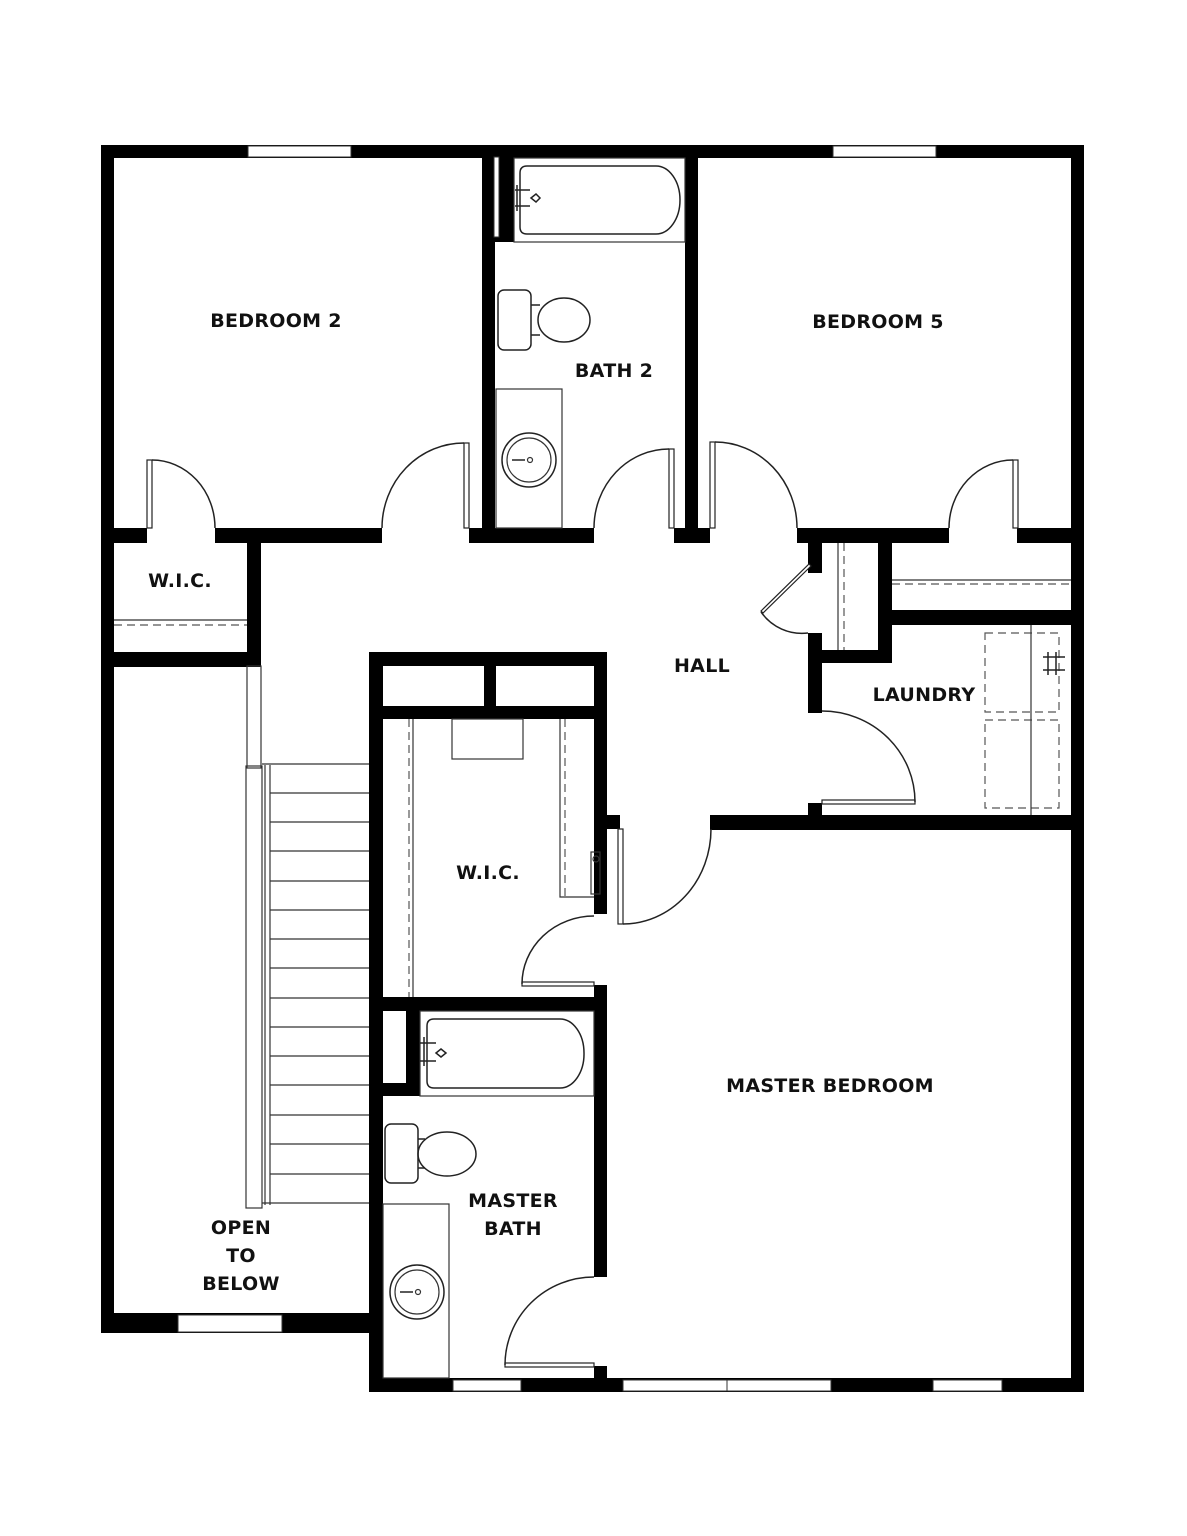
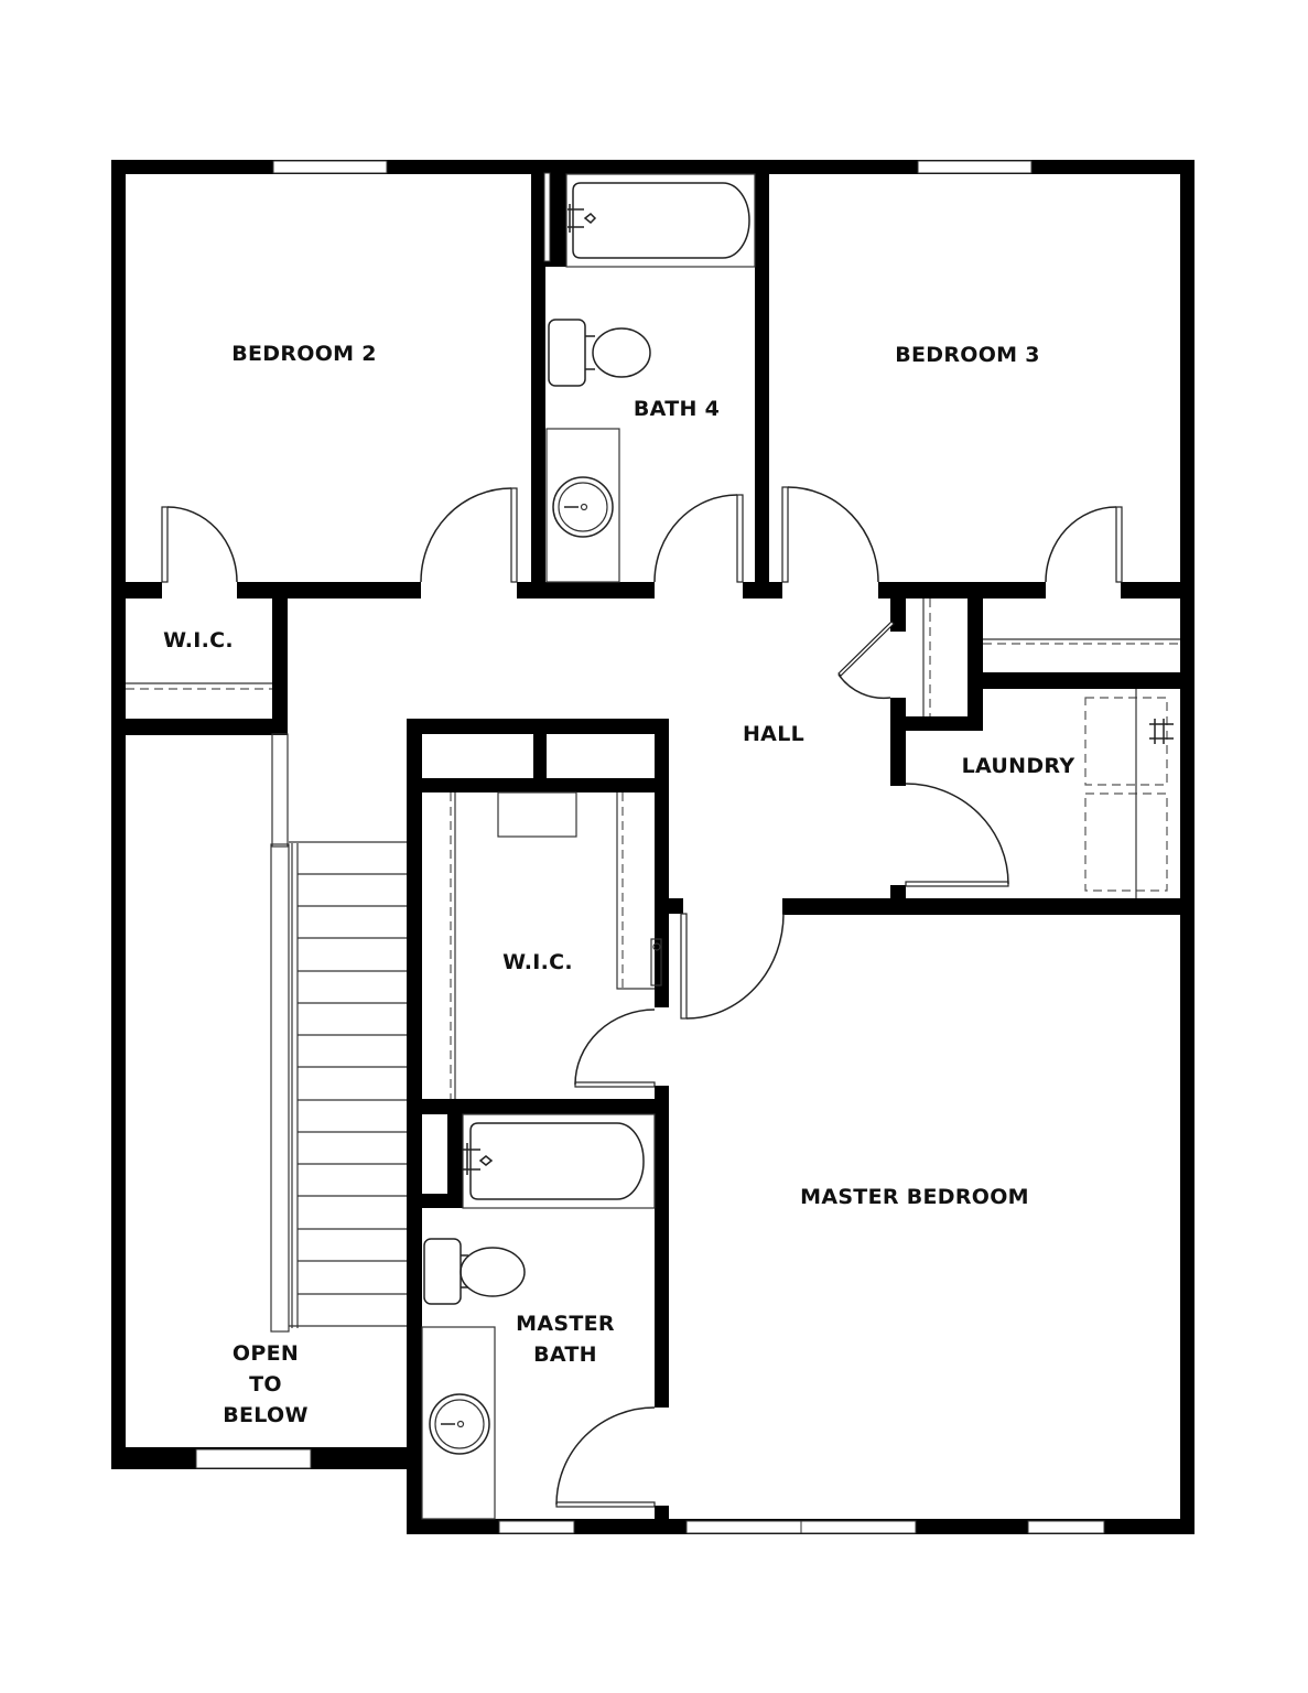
  BEDROOM 2
- BATH 2
+ BATH 4
- BEDROOM 5
+ BEDROOM 3
  W.I.C.
  HALL
  LAUNDRY
  W.I.C.
  MASTER BEDROOM
  MASTER
  BATH
  OPEN
  TO
  BELOW
